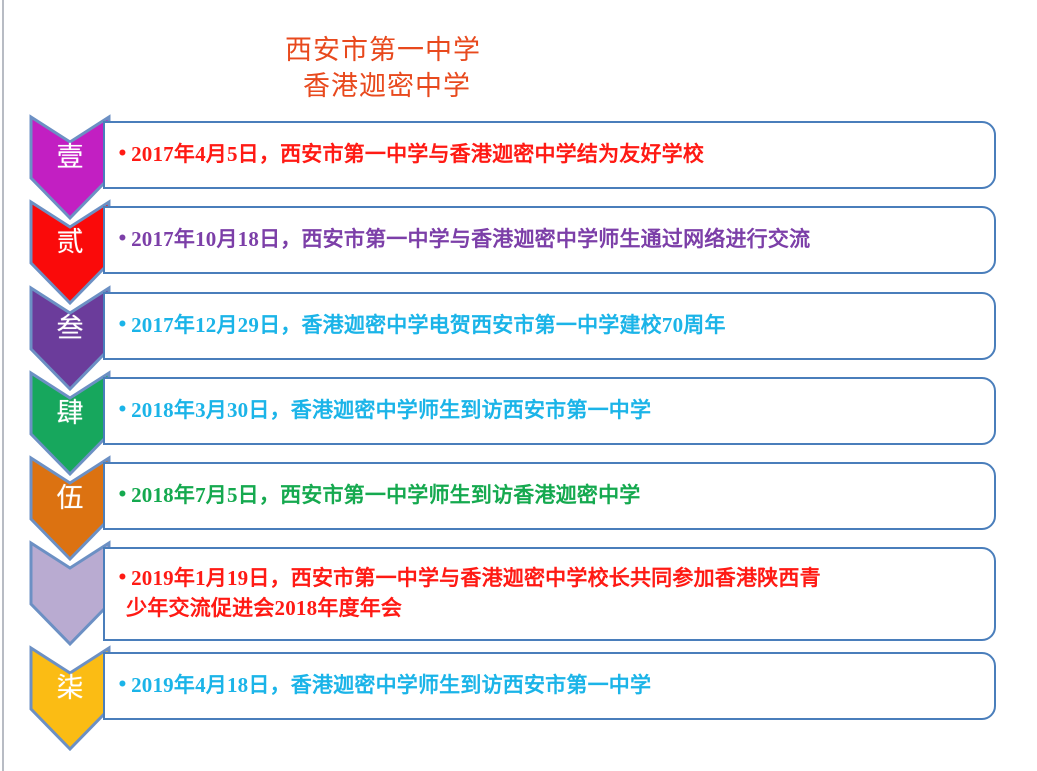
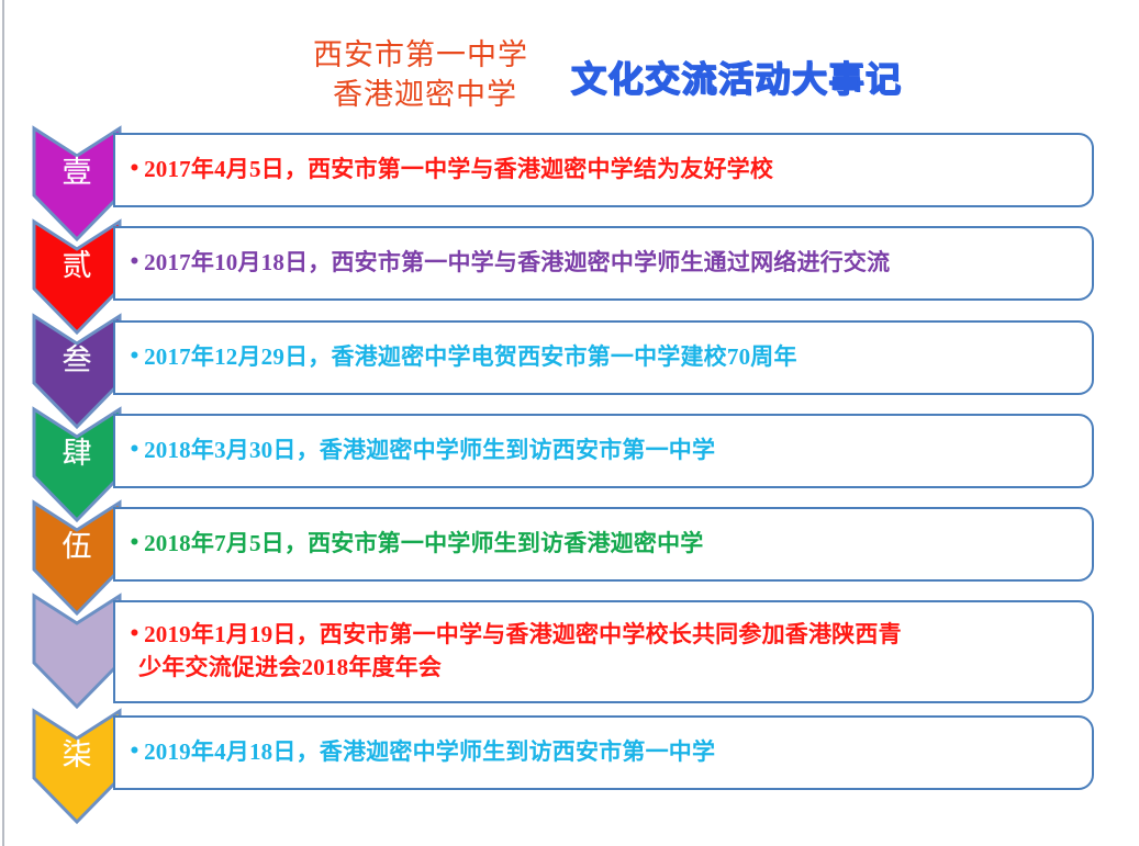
  西安市第一中学
  香港迦密中学
+ 文化交流活动大事记
  壹
  • 2017年4月5日，西安市第一中学与香港迦密中学结为友好学校
  贰
  • 2017年10月18日，西安市第一中学与香港迦密中学师生通过网络进行交流
  叁
  • 2017年12月29日，香港迦密中学电贺西安市第一中学建校70周年
  肆
  • 2018年3月30日，香港迦密中学师生到访西安市第一中学
  伍
  • 2018年7月5日，西安市第一中学师生到访香港迦密中学
  • 2019年1月19日，西安市第一中学与香港迦密中学校长共同参加香港陕西青
  少年交流促进会2018年度年会
  柒
  • 2019年4月18日，香港迦密中学师生到访西安市第一中学
